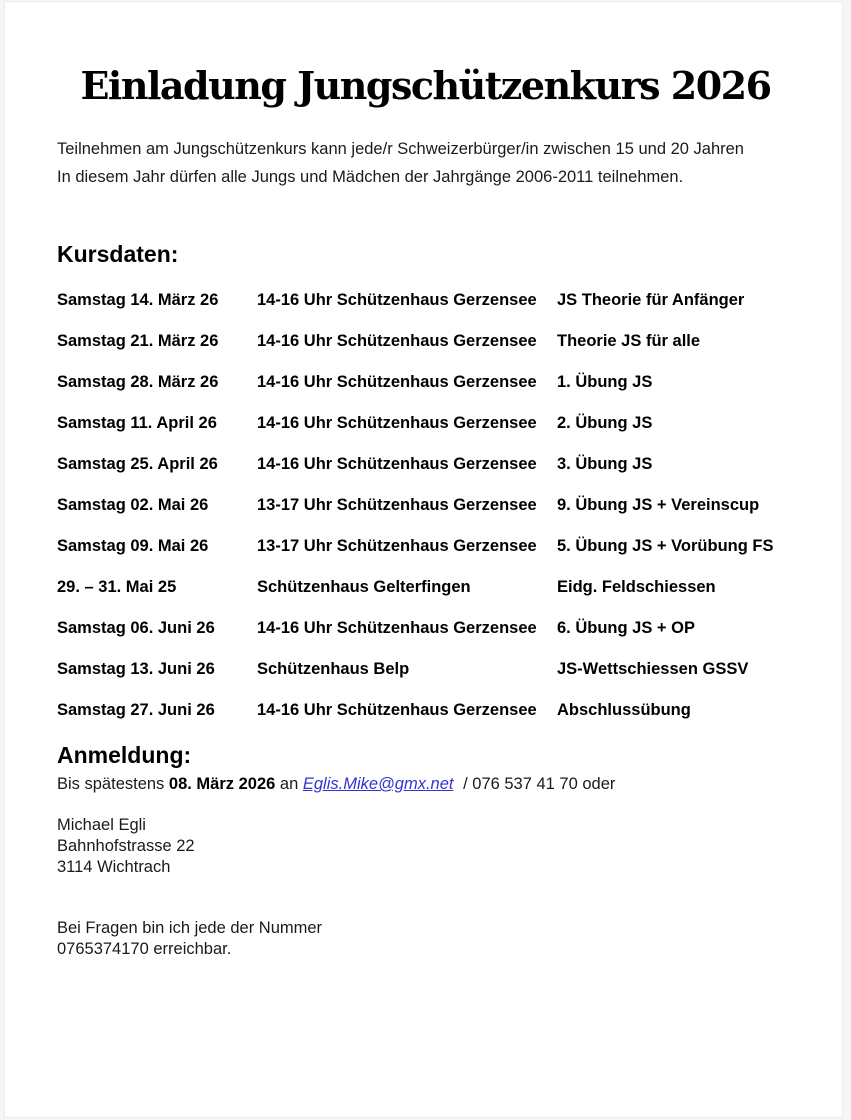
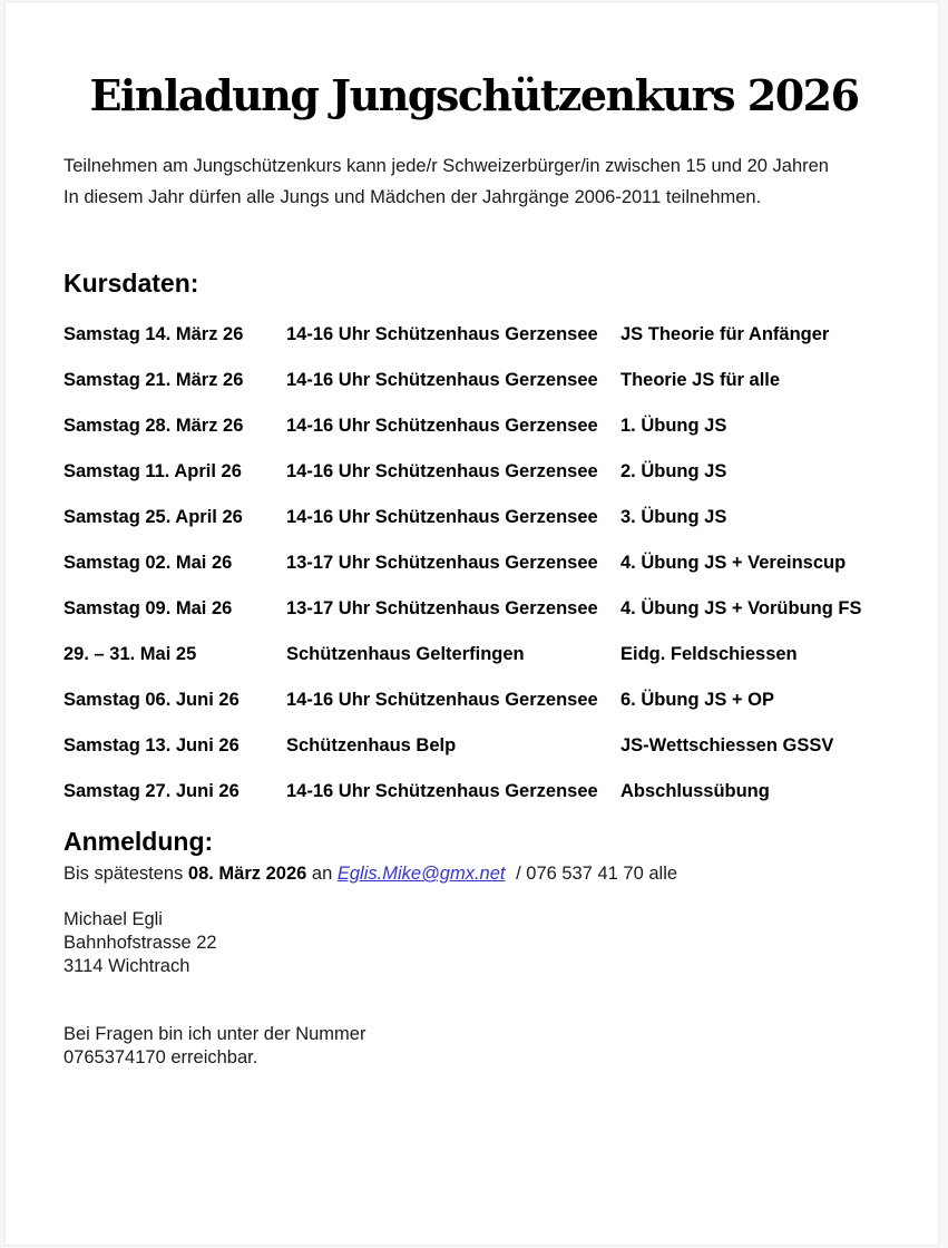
  Einladung Jungschützenkurs 2026
  Teilnehmen am Jungschützenkurs kann jede/r Schweizerbürger/in zwischen 15 und 20 Jahren
  In diesem Jahr dürfen alle Jungs und Mädchen der Jahrgänge 2006-2011 teilnehmen.
  Kursdaten:
  Samstag 14. März 26
  14-16 Uhr Schützenhaus Gerzensee
  JS Theorie für Anfänger
  Samstag 21. März 26
  14-16 Uhr Schützenhaus Gerzensee
  Theorie JS für alle
  Samstag 28. März 26
  14-16 Uhr Schützenhaus Gerzensee
  1. Übung JS
  Samstag 11. April 26
  14-16 Uhr Schützenhaus Gerzensee
  2. Übung JS
  Samstag 25. April 26
  14-16 Uhr Schützenhaus Gerzensee
  3. Übung JS
  Samstag 02. Mai 26
  13-17 Uhr Schützenhaus Gerzensee
- 9. Übung JS + Vereinscup
+ 4. Übung JS + Vereinscup
  Samstag 09. Mai 26
  13-17 Uhr Schützenhaus Gerzensee
- 5. Übung JS + Vorübung FS
+ 4. Übung JS + Vorübung FS
  29. – 31. Mai 25
  Schützenhaus Gelterfingen
  Eidg. Feldschiessen
  Samstag 06. Juni 26
  14-16 Uhr Schützenhaus Gerzensee
  6. Übung JS + OP
  Samstag 13. Juni 26
  Schützenhaus Belp
  JS-Wettschiessen GSSV
  Samstag 27. Juni 26
  14-16 Uhr Schützenhaus Gerzensee
  Abschlussübung
  Anmeldung:
- Bis spätestens 08. März 2026 an Eglis.Mike@gmx.net / 076 537 41 70 oder
+ Bis spätestens 08. März 2026 an Eglis.Mike@gmx.net / 076 537 41 70 alle
  Michael Egli
  Bahnhofstrasse 22
  3114 Wichtrach
- Bei Fragen bin ich jede der Nummer
+ Bei Fragen bin ich unter der Nummer
  0765374170 erreichbar.
